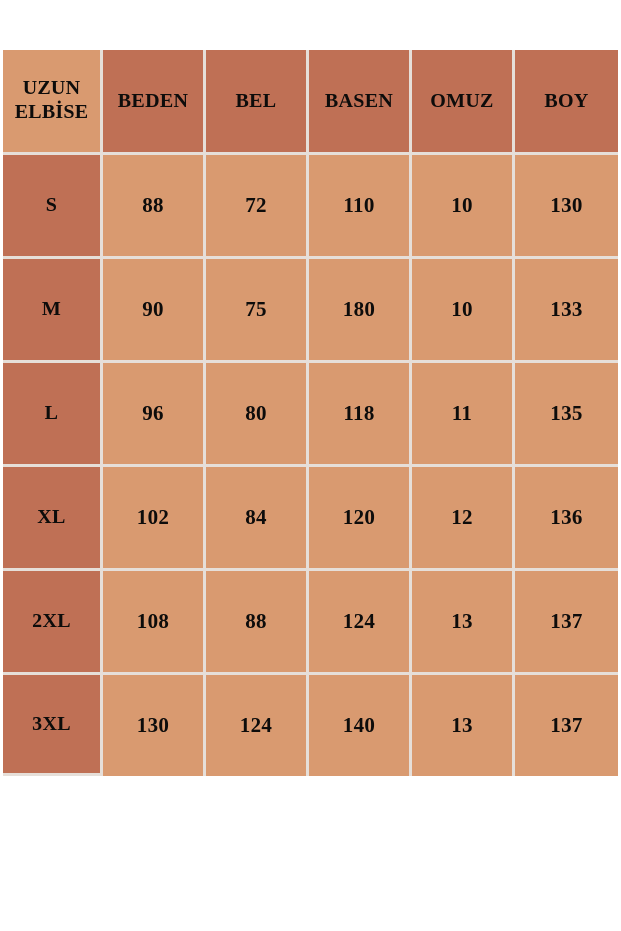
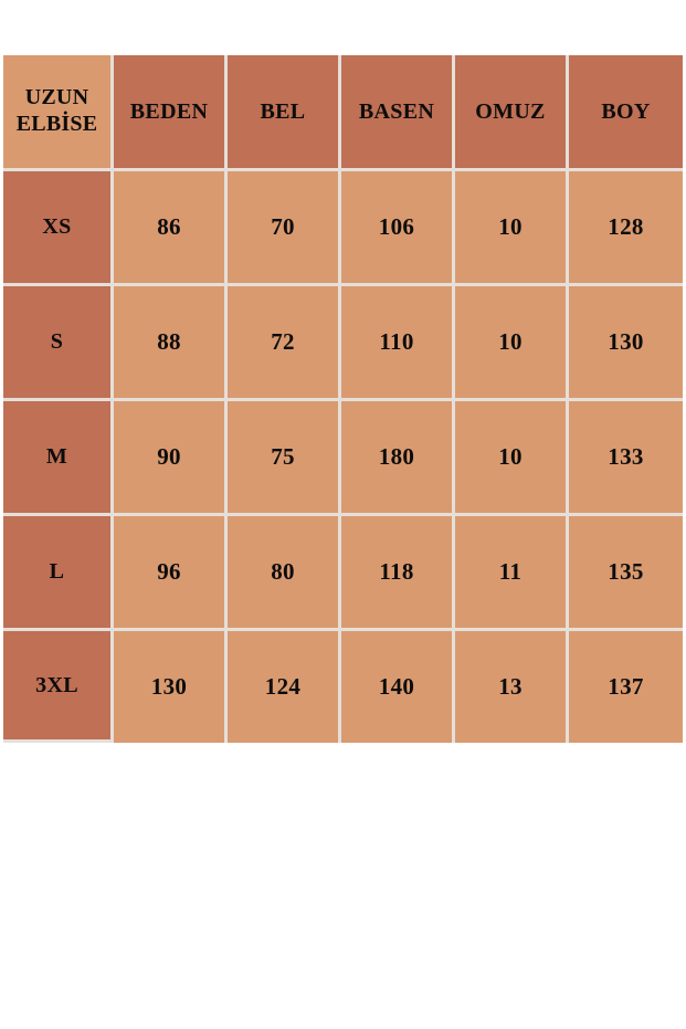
  UZUN ELBİSE	BEDEN	BEL	BASEN	OMUZ	BOY
+ XS	86	70	106	10	128
  S	88	72	110	10	130
  M	90	75	180	10	133
  L	96	80	118	11	135
- XL	102	84	120	12	136
- 2XL	108	88	124	13	137
  3XL	130	124	140	13	137
